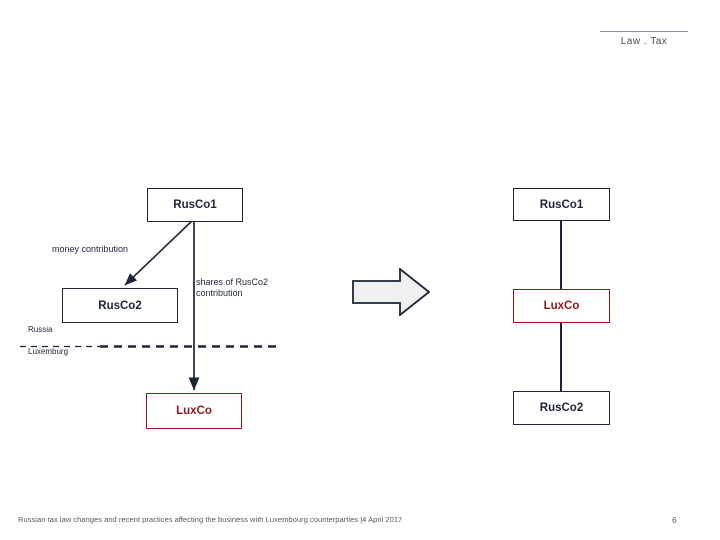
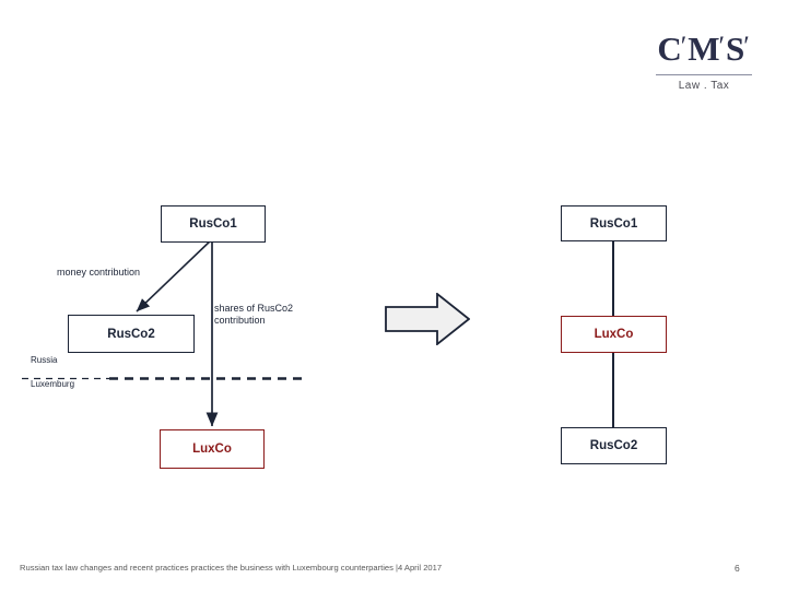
+ C′M′S′
  Law . Tax
  Russia
  Luxemburg
  money contribution
  shares of RusCo2
  contribution
  RusCo1
  RusCo2
  LuxCo
  RusCo1
  LuxCo
  RusCo2
- Russian tax law changes and recent practices affecting the business with Luxembourg counterparties |4 April 2017
+ Russian tax law changes and recent practices practices the business with Luxembourg counterparties |4 April 2017
  6
